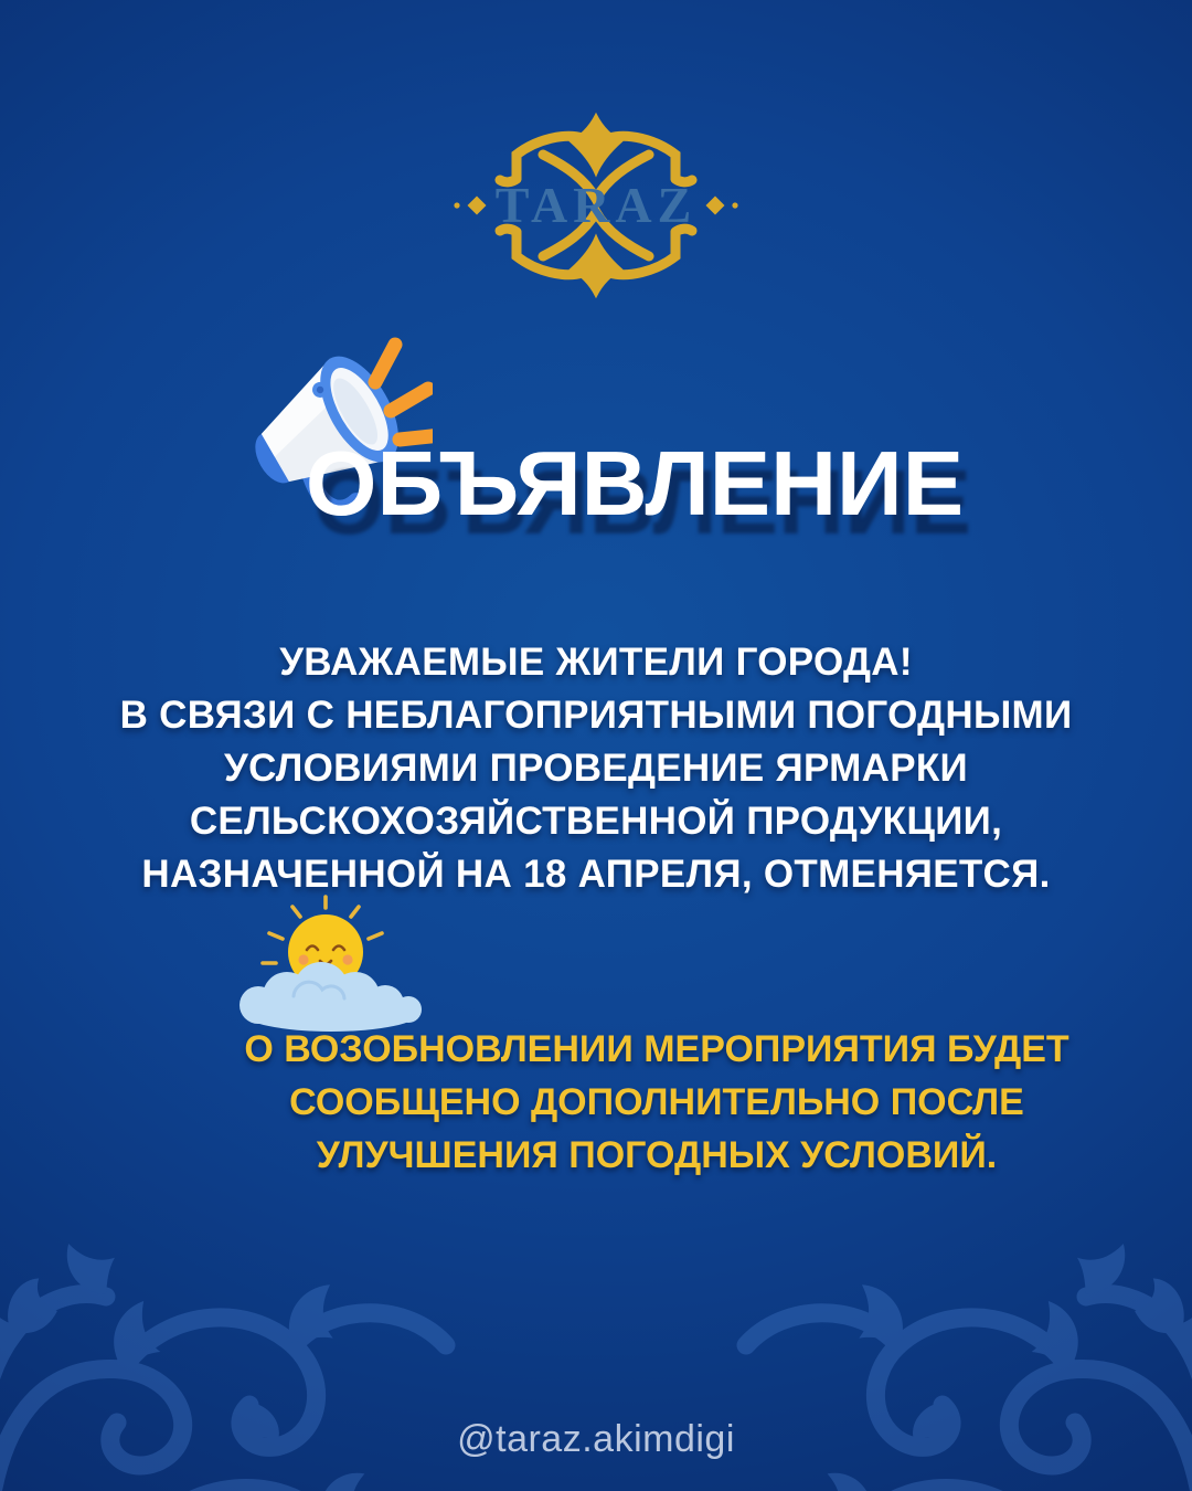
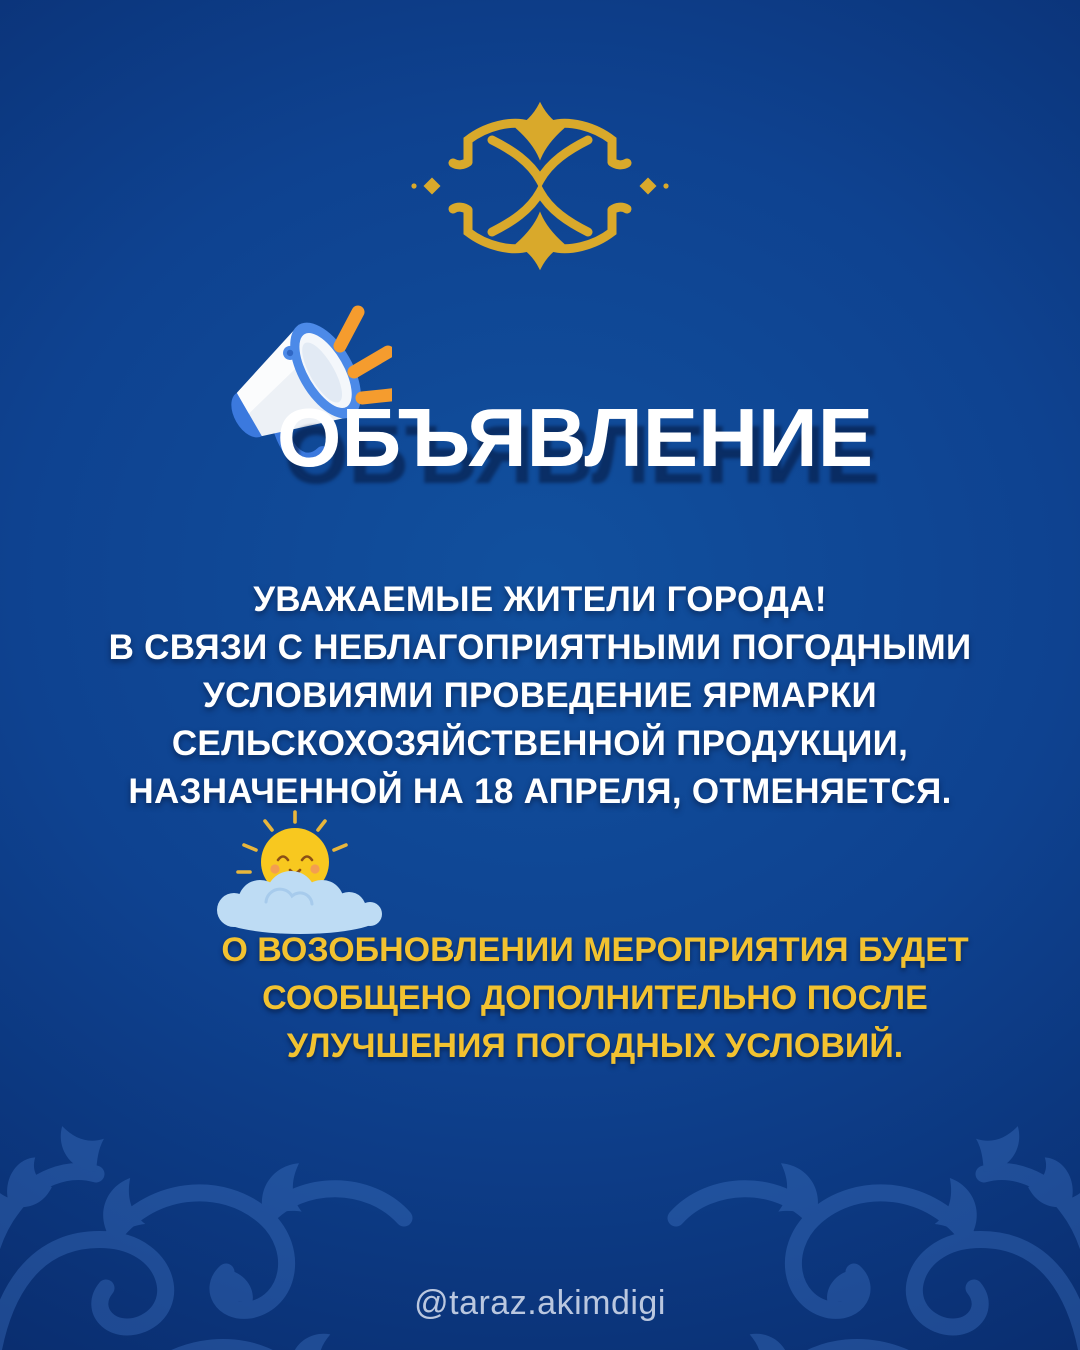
- TARAZ
  ОБЪЯВЛЕНИЕ
  УВАЖАЕМЫЕ ЖИТЕЛИ ГОРОДА!
  В СВЯЗИ С НЕБЛАГОПРИЯТНЫМИ ПОГОДНЫМИ
  УСЛОВИЯМИ ПРОВЕДЕНИЕ ЯРМАРКИ
  СЕЛЬСКОХОЗЯЙСТВЕННОЙ ПРОДУКЦИИ,
  НАЗНАЧЕННОЙ НА 18 АПРЕЛЯ, ОТМЕНЯЕТСЯ.
  О ВОЗОБНОВЛЕНИИ МЕРОПРИЯТИЯ БУДЕТ
  СООБЩЕНО ДОПОЛНИТЕЛЬНО ПОСЛЕ
  УЛУЧШЕНИЯ ПОГОДНЫХ УСЛОВИЙ.
  @taraz.akimdigi
